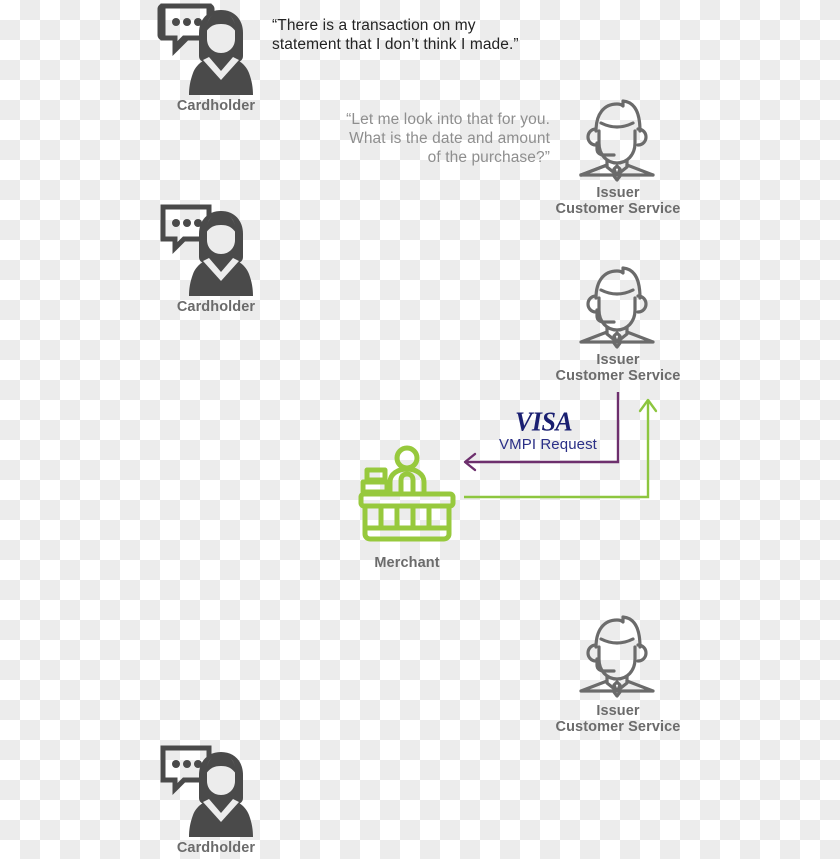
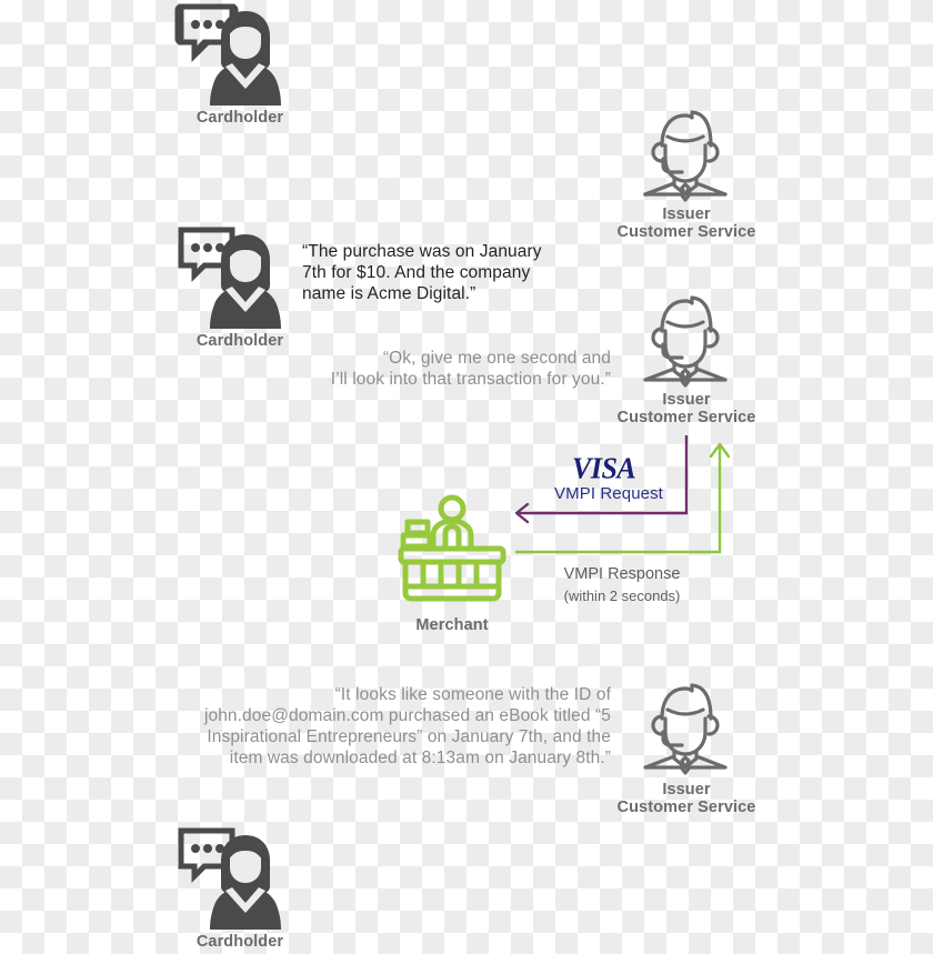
  Cardholder
- “There is a transaction on my
- statement that I don’t think I made.”
- “Let me look into that for you.
- What is the date and amount
- of the purchase?”
  Issuer
  Customer Service
  Cardholder
+ “The purchase was on January
+ 7th for $10. And the company
+ name is Acme Digital.”
+ “Ok, give me one second and
+ I’ll look into that transaction for you.”
  Issuer
  Customer Service
  VISA
  VMPI Request
+ VMPI Response
+ (within 2 seconds)
  Merchant
+ “It looks like someone with the ID of
+ john.doe@domain.com purchased an eBook titled “5
+ Inspirational Entrepreneurs” on January 7th, and the
+ item was downloaded at 8:13am on January 8th.”
  Issuer
  Customer Service
  Cardholder
